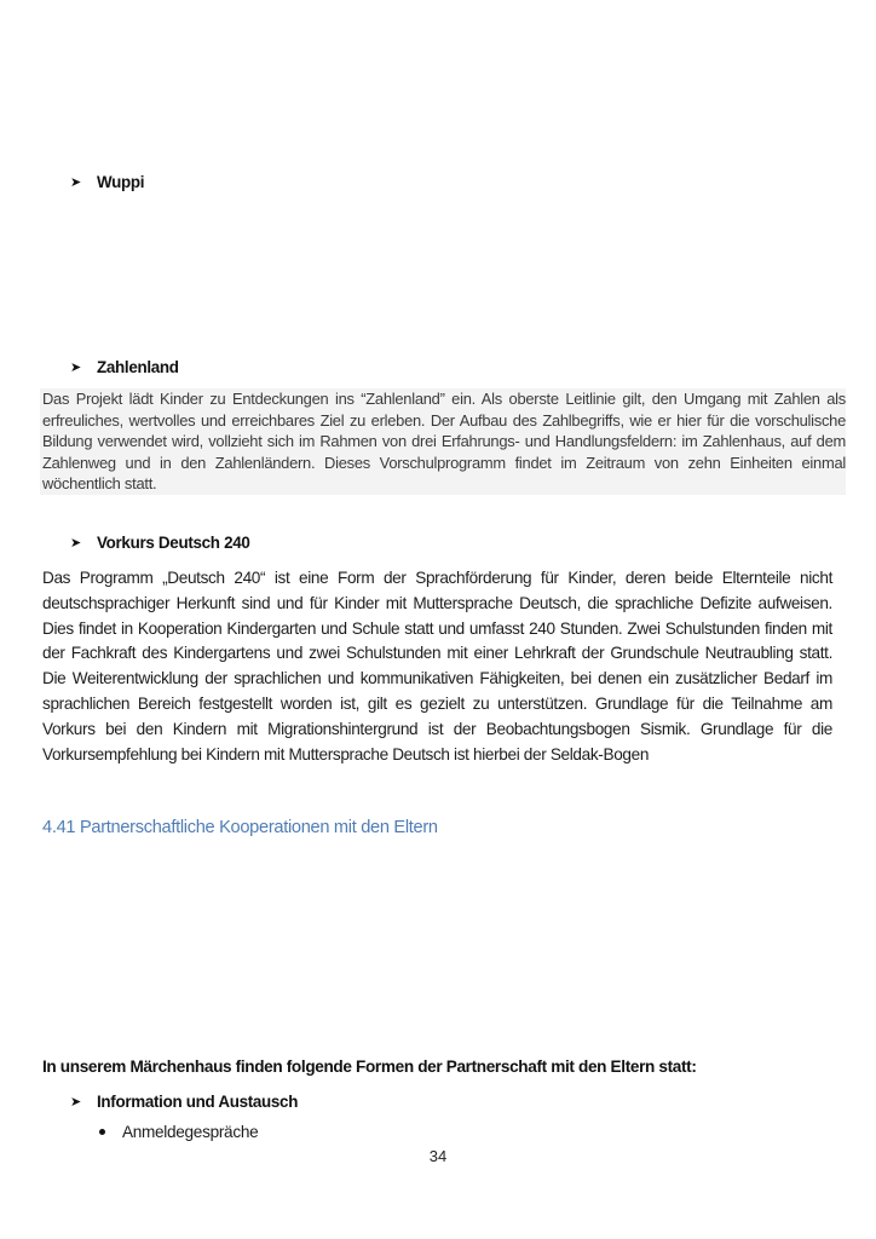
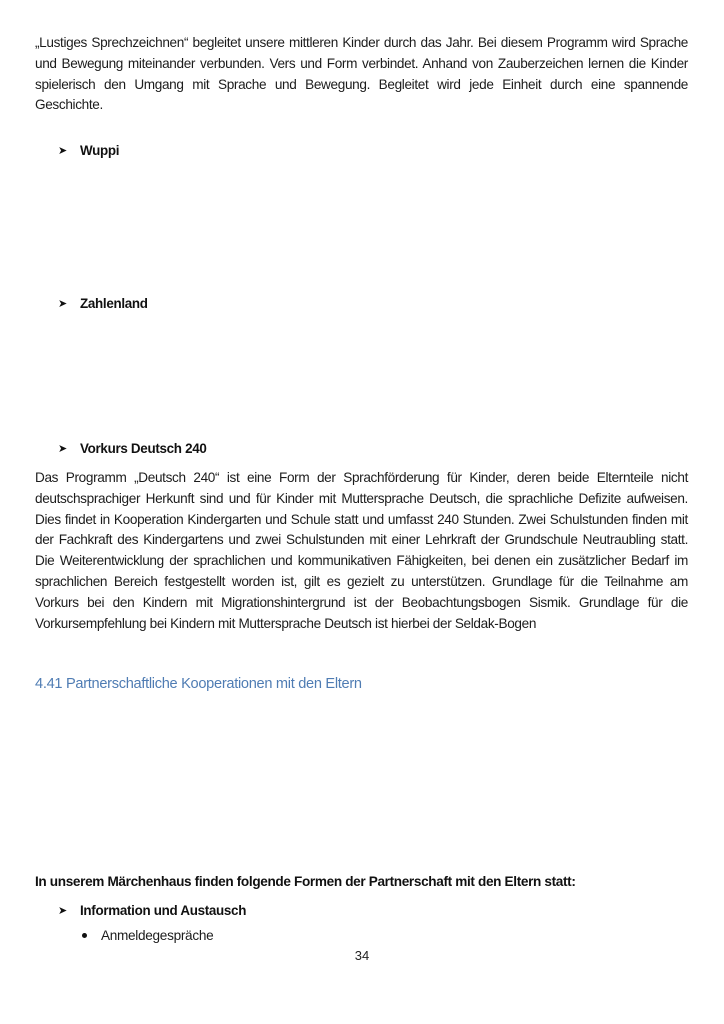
+ „Lustiges Sprechzeichnen“ begleitet unsere mittleren Kinder durch das Jahr. Bei diesem Programm wird Sprache und Bewegung miteinander verbunden. Vers und Form verbindet. Anhand von Zauberzeichen lernen die Kinder spielerisch den Umgang mit Sprache und Bewegung. Begleitet wird jede Einheit durch eine spannende Geschichte.
  ➤
  Wuppi
  ➤
  Zahlenland
- Das Projekt lädt Kinder zu Entdeckungen ins “Zahlenland” ein. Als oberste Leitlinie gilt, den Umgang mit Zahlen als erfreuliches, wertvolles und erreichbares Ziel zu erleben. Der Aufbau des Zahlbegriffs, wie er hier für die vorschulische Bildung verwendet wird, vollzieht sich im Rahmen von drei Erfahrungs- und Handlungsfeldern: im Zahlenhaus, auf dem Zahlenweg und in den Zahlenländern. Dieses Vorschulprogramm findet im Zeitraum von zehn Einheiten einmal wöchentlich statt.
  ➤
  Vorkurs Deutsch 240
  Das Programm „Deutsch 240“ ist eine Form der Sprachförderung für Kinder, deren beide Elternteile nicht deutschsprachiger Herkunft sind und für Kinder mit Muttersprache Deutsch, die sprachliche Defizite aufweisen. Dies findet in Kooperation Kindergarten und Schule statt und umfasst 240 Stunden. Zwei Schulstunden finden mit der Fachkraft des Kindergartens und zwei Schulstunden mit einer Lehrkraft der Grundschule Neutraubling statt. Die Weiterentwicklung der sprachlichen und kommunikativen Fähigkeiten, bei denen ein zusätzlicher Bedarf im sprachlichen Bereich festgestellt worden ist, gilt es gezielt zu unterstützen. Grundlage für die Teilnahme am Vorkurs bei den Kindern mit Migrationshintergrund ist der Beobachtungsbogen Sismik. Grundlage für die Vorkursempfehlung bei Kindern mit Muttersprache Deutsch ist hierbei der Seldak-Bogen
  4.41 Partnerschaftliche Kooperationen mit den Eltern
  In unserem Märchenhaus finden folgende Formen der Partnerschaft mit den Eltern statt:
  ➤
  Information und Austausch
  Anmeldegespräche
  34
